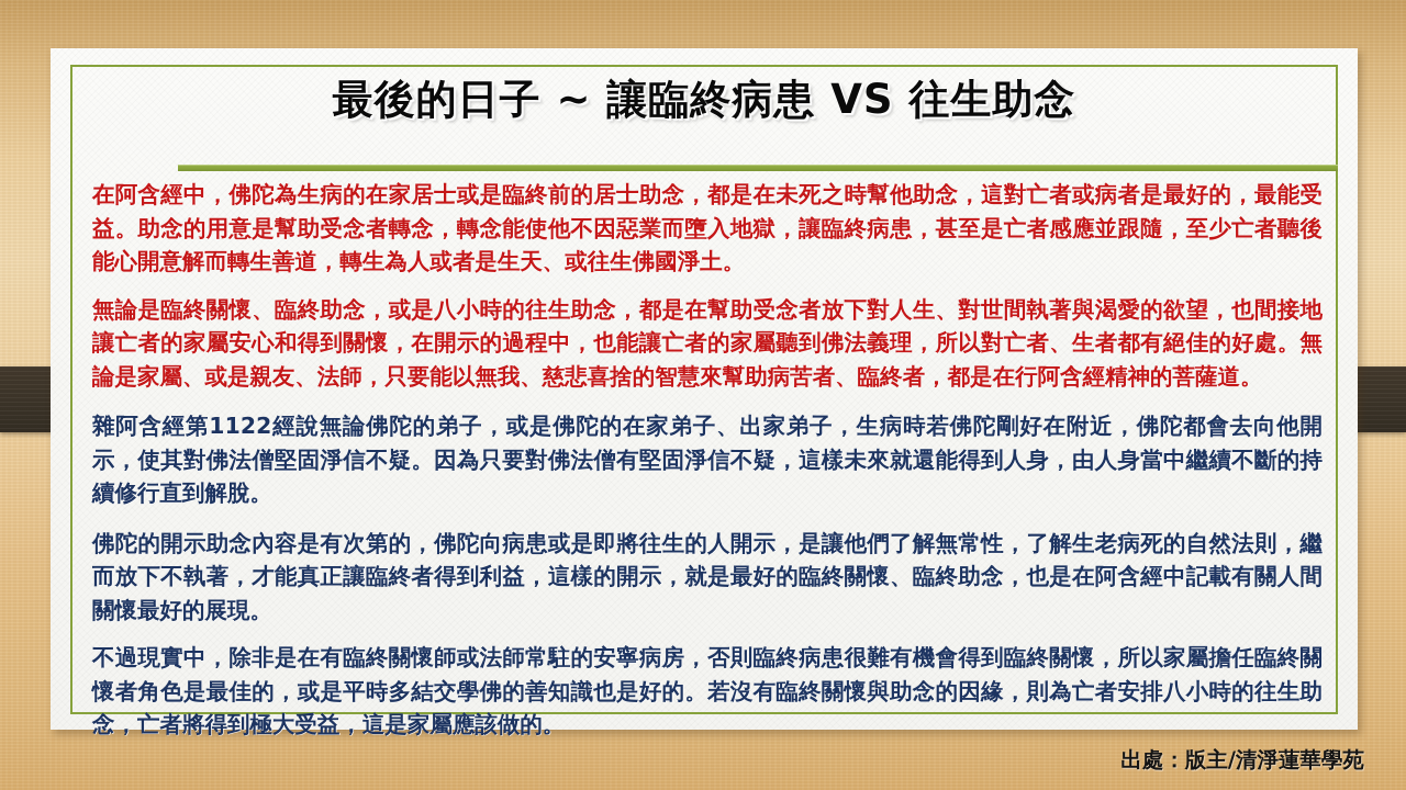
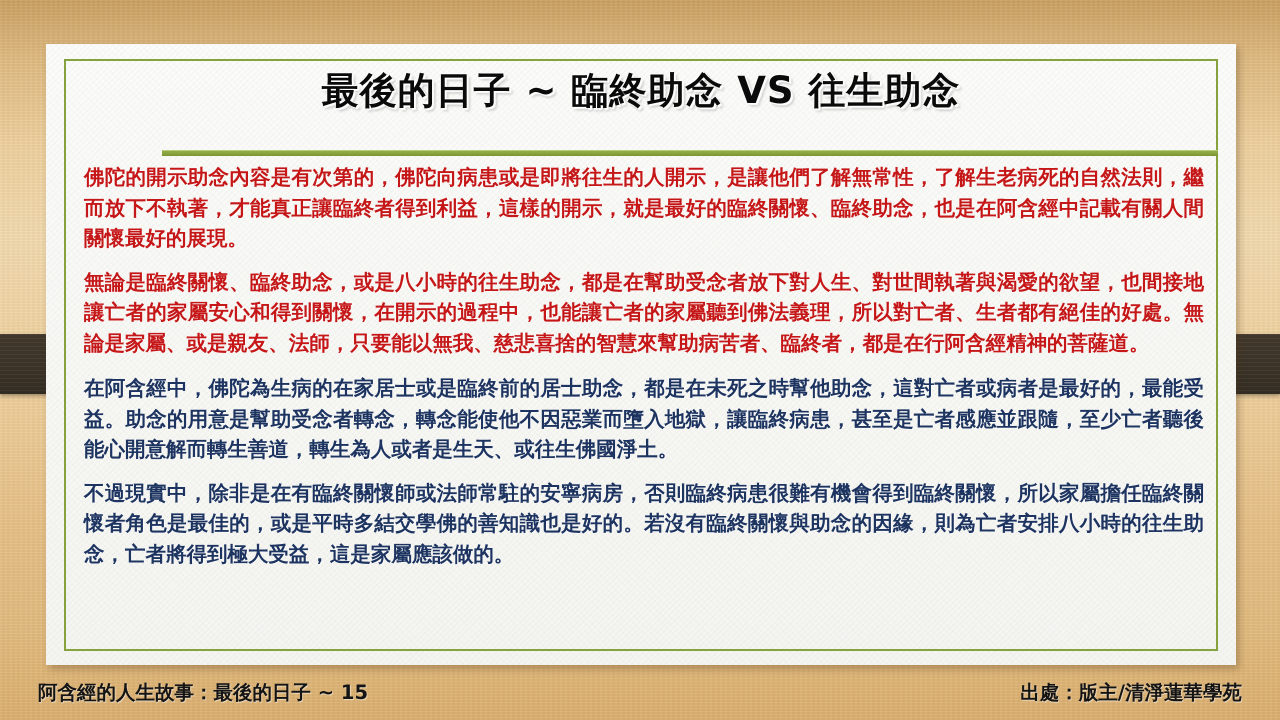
- 最後的日子 ~ 讓臨終病患 VS 往生助念
+ 最後的日子 ~ 臨終助念 VS 往生助念
- 在阿含經中，佛陀為生病的在家居士或是臨終前的居士助念，都是在未死之時幫他助念，這對亡者或病者是最好的，最能受益。助念的用意是幫助受念者轉念，轉念能使他不因惡業而墮入地獄，讓臨終病患，甚至是亡者感應並跟隨，至少亡者聽後能心開意解而轉生善道，轉生為人或者是生天、或往生佛國淨土。
+ 佛陀的開示助念內容是有次第的，佛陀向病患或是即將往生的人開示，是讓他們了解無常性，了解生老病死的自然法則，繼而放下不執著，才能真正讓臨終者得到利益，這樣的開示，就是最好的臨終關懷、臨終助念，也是在阿含經中記載有關人間關懷最好的展現。
  無論是臨終關懷、臨終助念，或是八小時的往生助念，都是在幫助受念者放下對人生、對世間執著與渴愛的欲望，也間接地讓亡者的家屬安心和得到關懷，在開示的過程中，也能讓亡者的家屬聽到佛法義理，所以對亡者、生者都有絕佳的好處。無論是家屬、或是親友、法師，只要能以無我、慈悲喜捨的智慧來幫助病苦者、臨終者，都是在行阿含經精神的菩薩道。
- 雜阿含經第1122經說無論佛陀的弟子，或是佛陀的在家弟子、出家弟子，生病時若佛陀剛好在附近，佛陀都會去向他開示，使其對佛法僧堅固淨信不疑。因為只要對佛法僧有堅固淨信不疑，這樣未來就還能得到人身，由人身當中繼續不斷的持續修行直到解脫。
- 佛陀的開示助念內容是有次第的，佛陀向病患或是即將往生的人開示，是讓他們了解無常性，了解生老病死的自然法則，繼而放下不執著，才能真正讓臨終者得到利益，這樣的開示，就是最好的臨終關懷、臨終助念，也是在阿含經中記載有關人間關懷最好的展現。
+ 在阿含經中，佛陀為生病的在家居士或是臨終前的居士助念，都是在未死之時幫他助念，這對亡者或病者是最好的，最能受益。助念的用意是幫助受念者轉念，轉念能使他不因惡業而墮入地獄，讓臨終病患，甚至是亡者感應並跟隨，至少亡者聽後能心開意解而轉生善道，轉生為人或者是生天、或往生佛國淨土。
  不過現實中，除非是在有臨終關懷師或法師常駐的安寧病房，否則臨終病患很難有機會得到臨終關懷，所以家屬擔任臨終關懷者角色是最佳的，或是平時多結交學佛的善知識也是好的。若沒有臨終關懷與助念的因緣，則為亡者安排八小時的往生助念，亡者將得到極大受益，這是家屬應該做的。
+ 阿含經的人生故事：最後的日子 ~ 15
  出處：版主/清淨蓮華學苑
